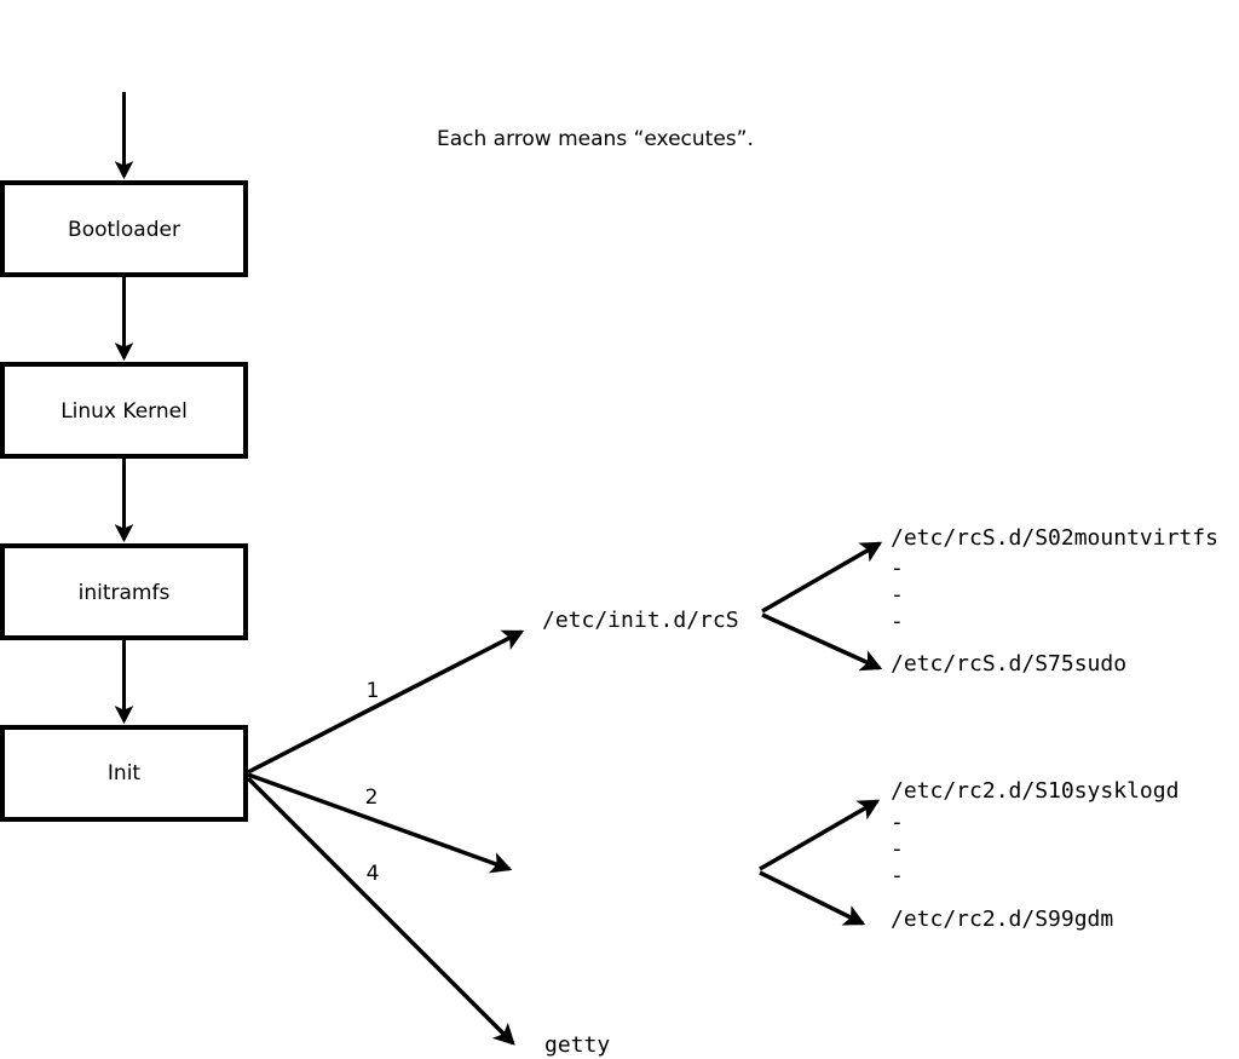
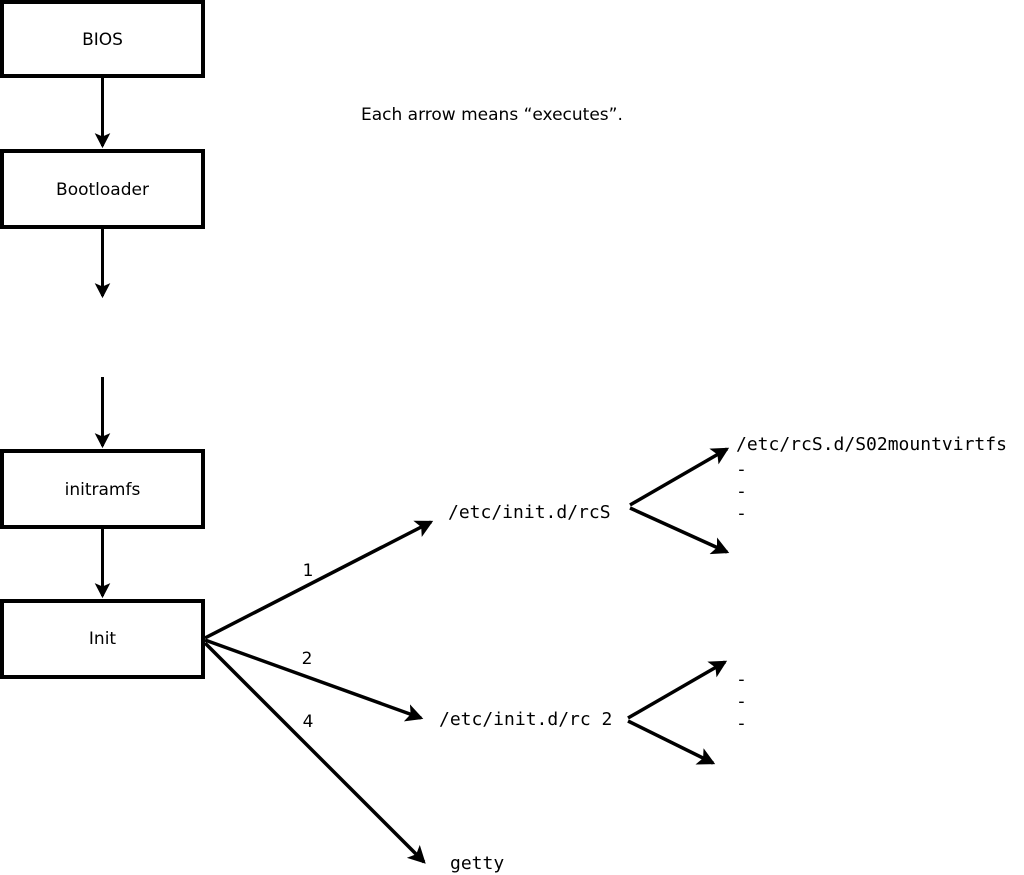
+ BIOS
  Bootloader
- Linux Kernel
  initramfs
  Init
  1
  /etc/init.d/rcS
  2
+ /etc/init.d/rc 2
  4
  getty
  /etc/rcS.d/S02mountvirtfs
  -
  -
  -
- /etc/rcS.d/S75sudo
- /etc/rc2.d/S10sysklogd
  -
  -
  -
- /etc/rc2.d/S99gdm
  Each arrow means “executes”.
